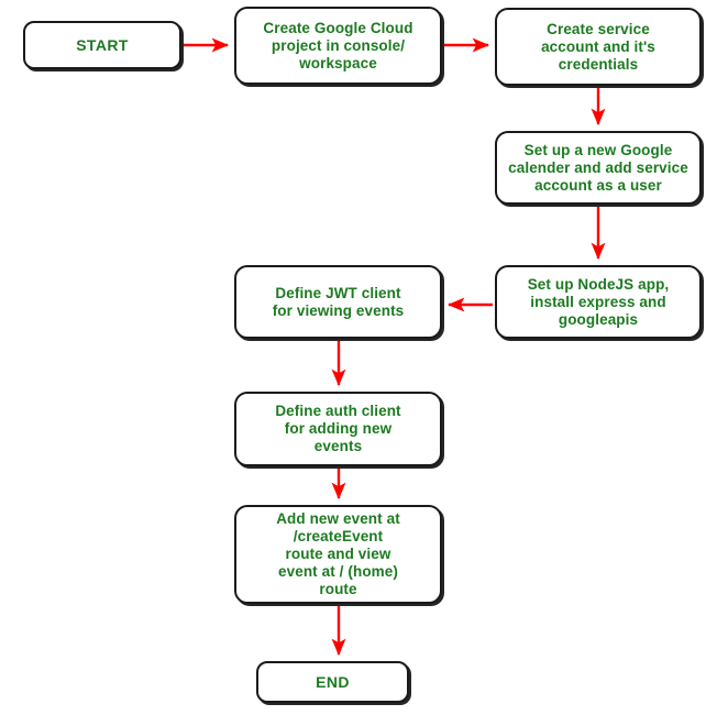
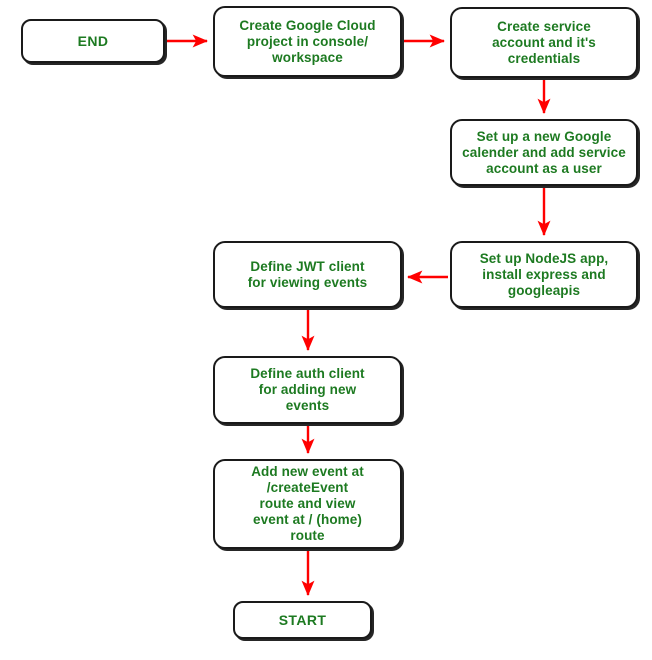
- START
+ END
  Create Google Cloud
  project in console/
  workspace
  Create service
  account and it's
  credentials
  Set up a new Google
  calender and add service
  account as a user
  Set up NodeJS app,
  install express and
  googleapis
  Define JWT client
  for viewing events
  Define auth client
  for adding new
  events
  Add new event at
  /createEvent
  route and view
  event at / (home)
  route
- END
+ START
